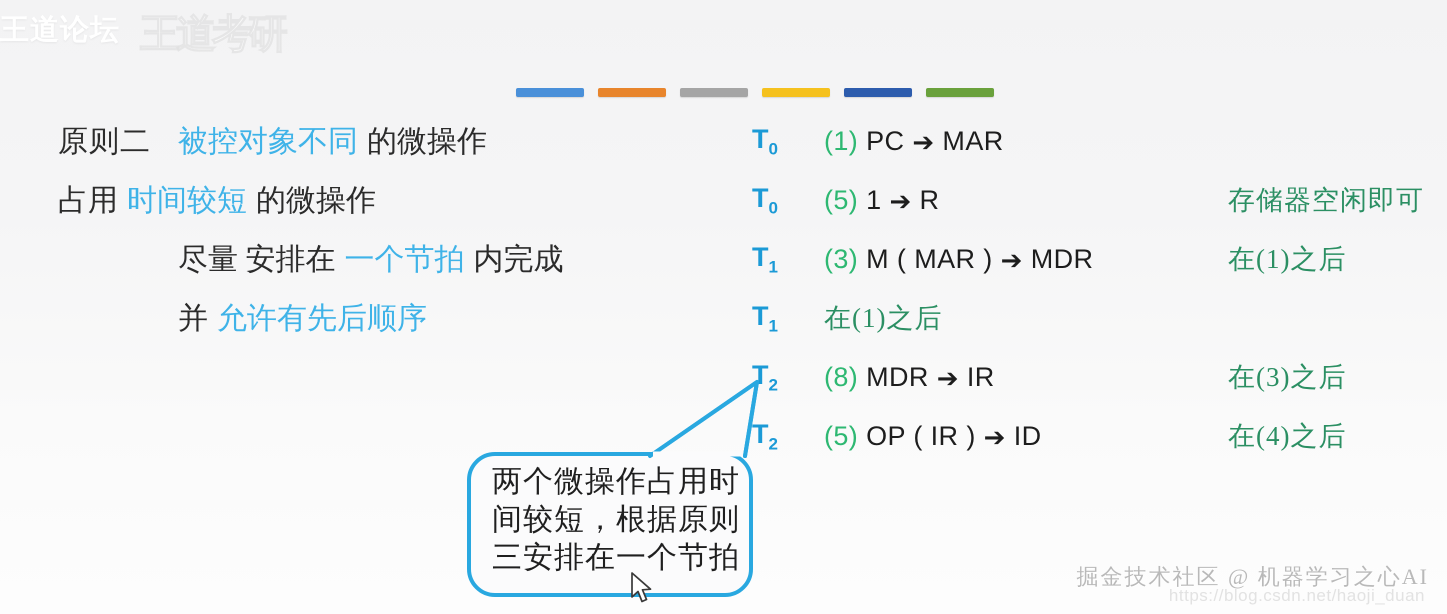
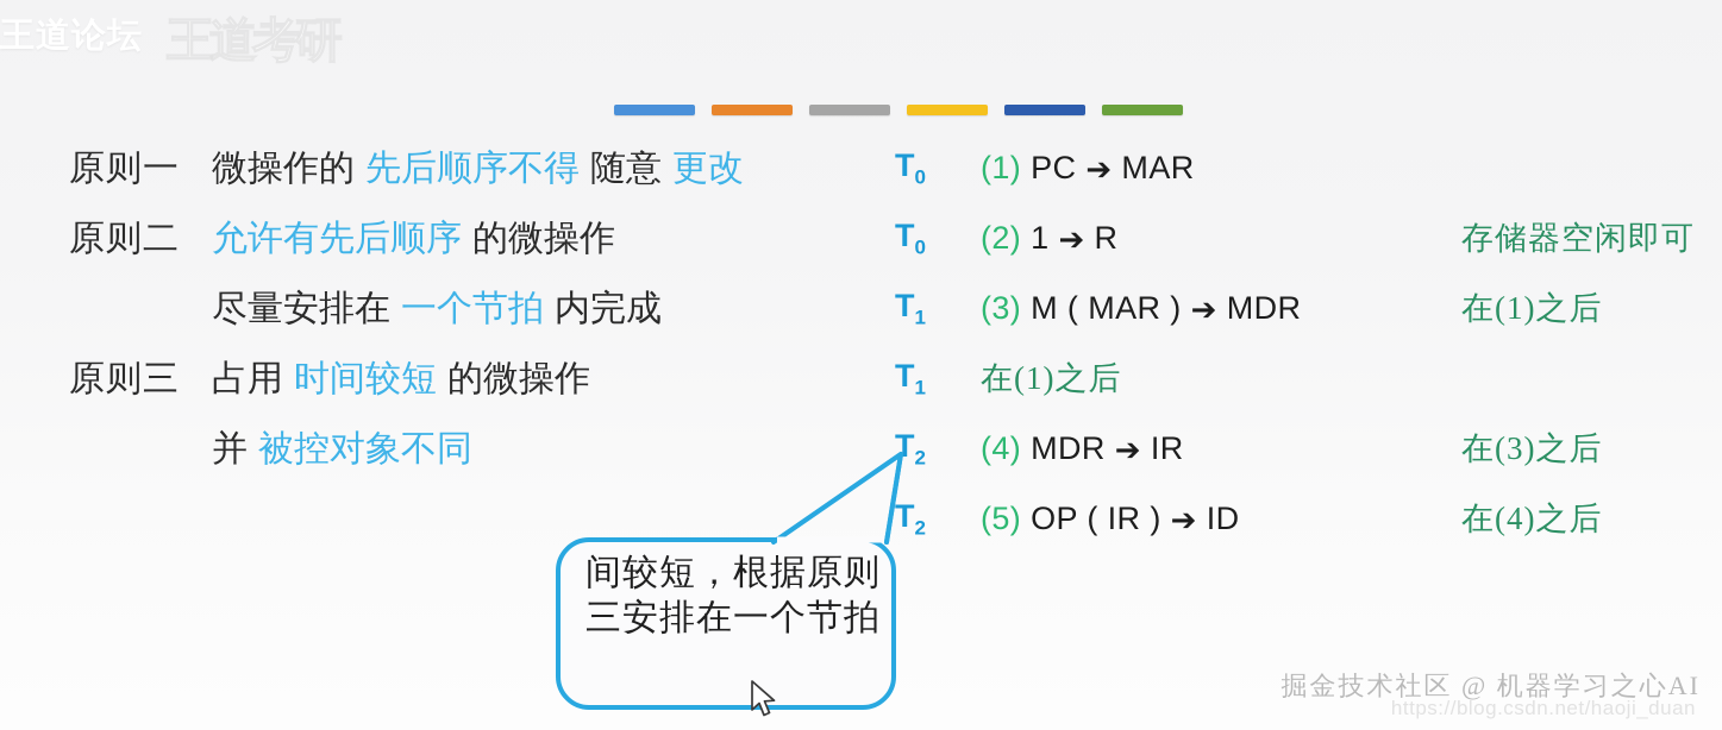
+ 原则一
+ 微操作的 先后顺序不得 随意 更改
  原则二
- 被控对象不同 的微操作
+ 允许有先后顺序 的微操作
+ 尽量安排在 一个节拍 内完成
+ 原则三
  占用 时间较短 的微操作
- 尽量 安排在 一个节拍 内完成
- 并 允许有先后顺序
+ 并 被控对象不同
  T0
  (1) PC ➔ MAR
  T0
- (5) 1 ➔ R
+ (2) 1 ➔ R
  存储器空闲即可
  T1
  (3) M ( MAR ) ➔ MDR
  在(1)之后
  T1
  在(1)之后
  T2
- (8) MDR ➔ IR
+ (4) MDR ➔ IR
  在(3)之后
  T2
  (5) OP ( IR ) ➔ ID
  在(4)之后
- 两个微操作占用时
  间较短，根据原则
  三安排在一个节拍
  掘金技术社区 @ 机器学习之心AI
  https://blog.csdn.net/haoji_duan
